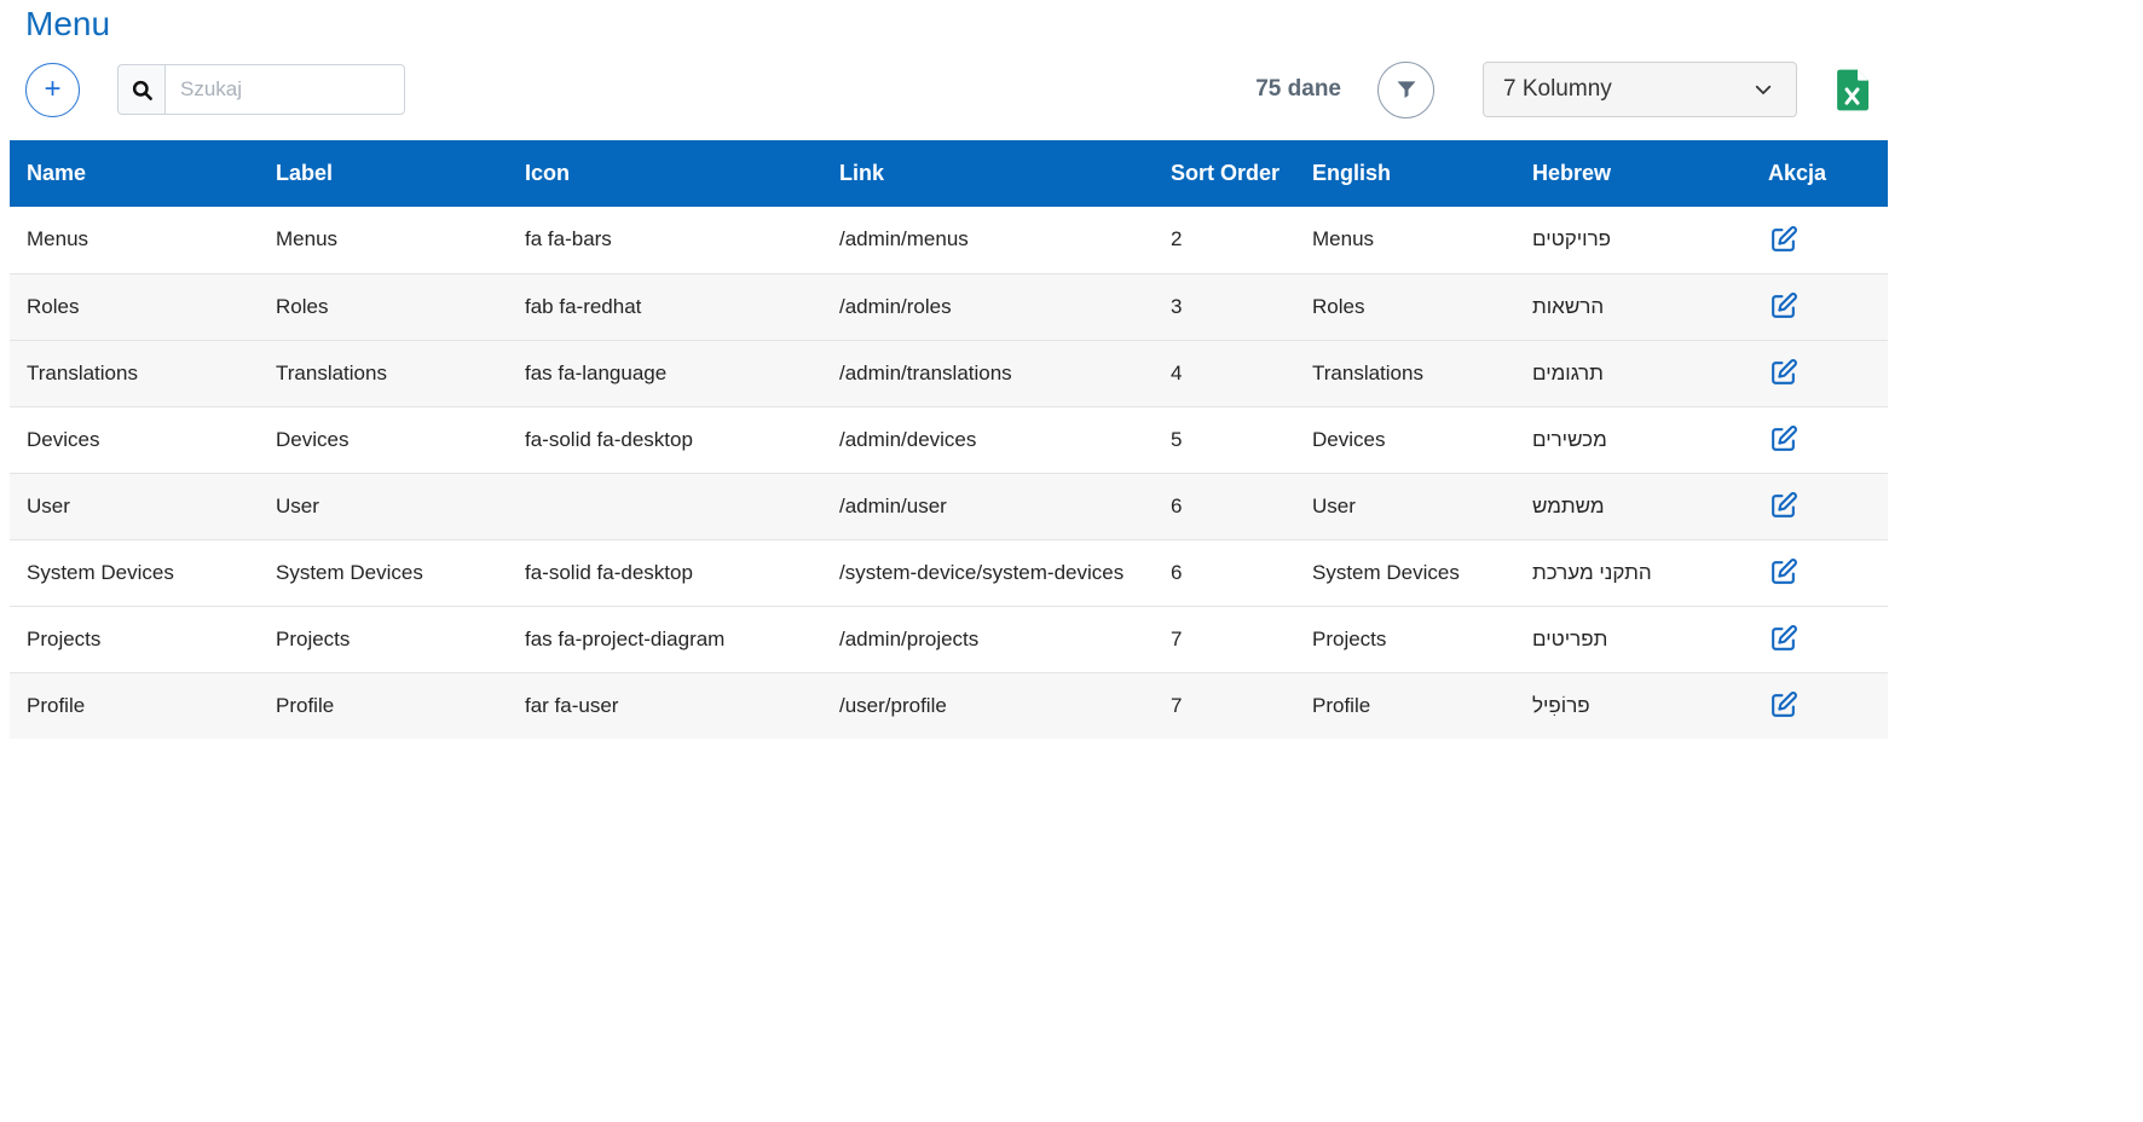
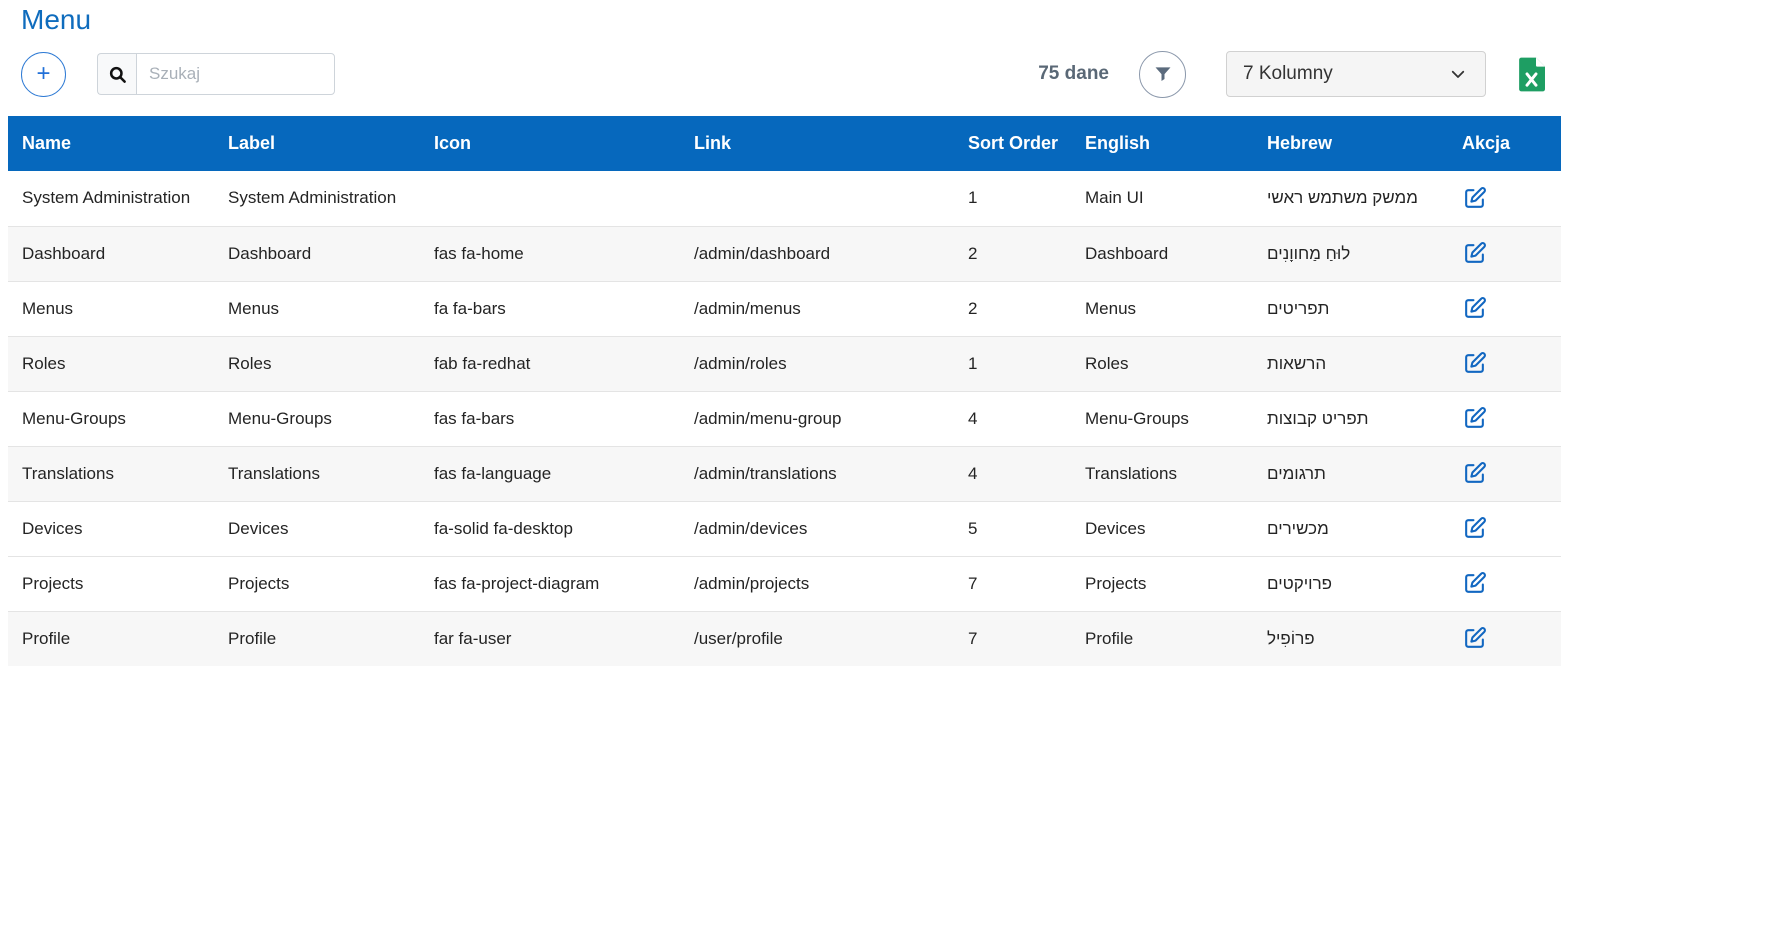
  Menu
  +
  Szukaj
  75 dane
  7 Kolumny
  Name	Label	Icon	Link	Sort Order	English	Hebrew	Akcja
+ System Administration	System Administration			1	Main UI	ממשק משתמש ראשי
+ Dashboard	Dashboard	fas fa-home	/admin/dashboard	2	Dashboard	לוּחַ מַחווָנִים
- Menus	Menus	fa fa-bars	/admin/menus	2	Menus	פרויקטים
+ Menus	Menus	fa fa-bars	/admin/menus	2	Menus	תפריטים
- Roles	Roles	fab fa-redhat	/admin/roles	3	Roles	הרשאות
+ Roles	Roles	fab fa-redhat	/admin/roles	1	Roles	הרשאות
+ Menu-Groups	Menu-Groups	fas fa-bars	/admin/menu-group	4	Menu-Groups	תפריט קבוצות
  Translations	Translations	fas fa-language	/admin/translations	4	Translations	תרגומים
  Devices	Devices	fa-solid fa-desktop	/admin/devices	5	Devices	מכשירים
- User	User		/admin/user	6	User	משתמש
- System Devices	System Devices	fa-solid fa-desktop	/system-device/system-devices	6	System Devices	התקני מערכת
- Projects	Projects	fas fa-project-diagram	/admin/projects	7	Projects	תפריטים
+ Projects	Projects	fas fa-project-diagram	/admin/projects	7	Projects	פרויקטים
  Profile	Profile	far fa-user	/user/profile	7	Profile	פרוֹפִיל
